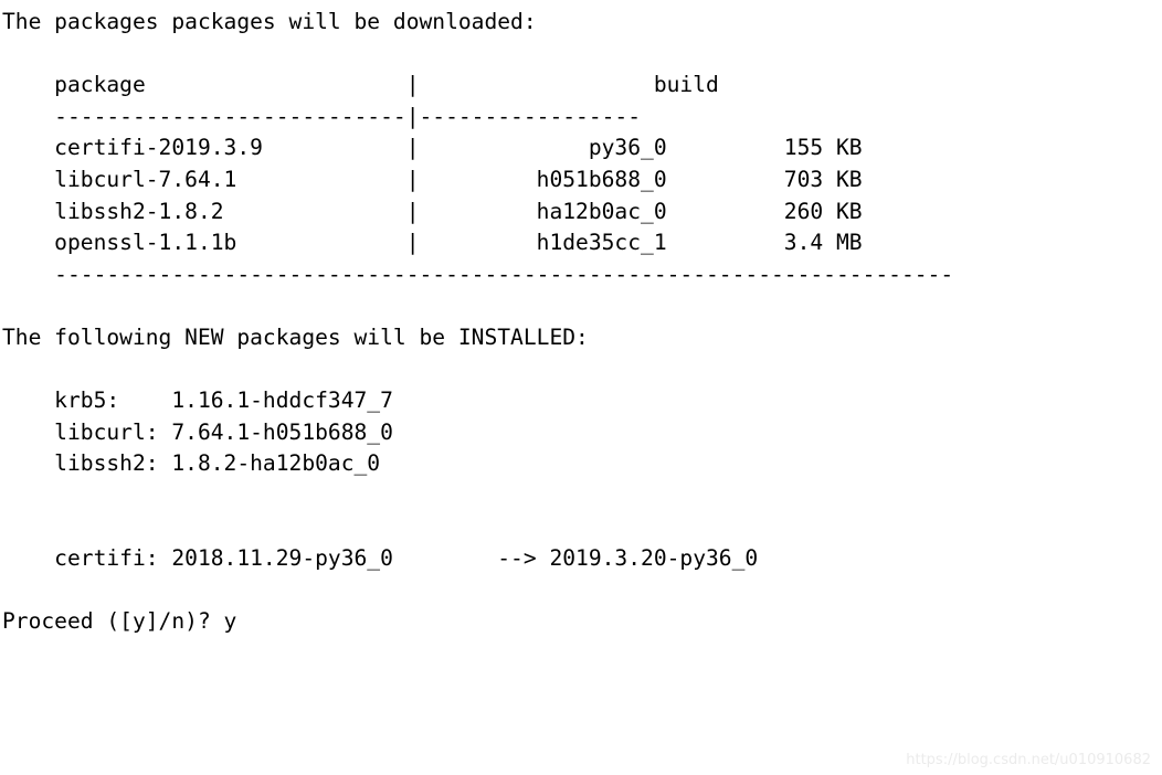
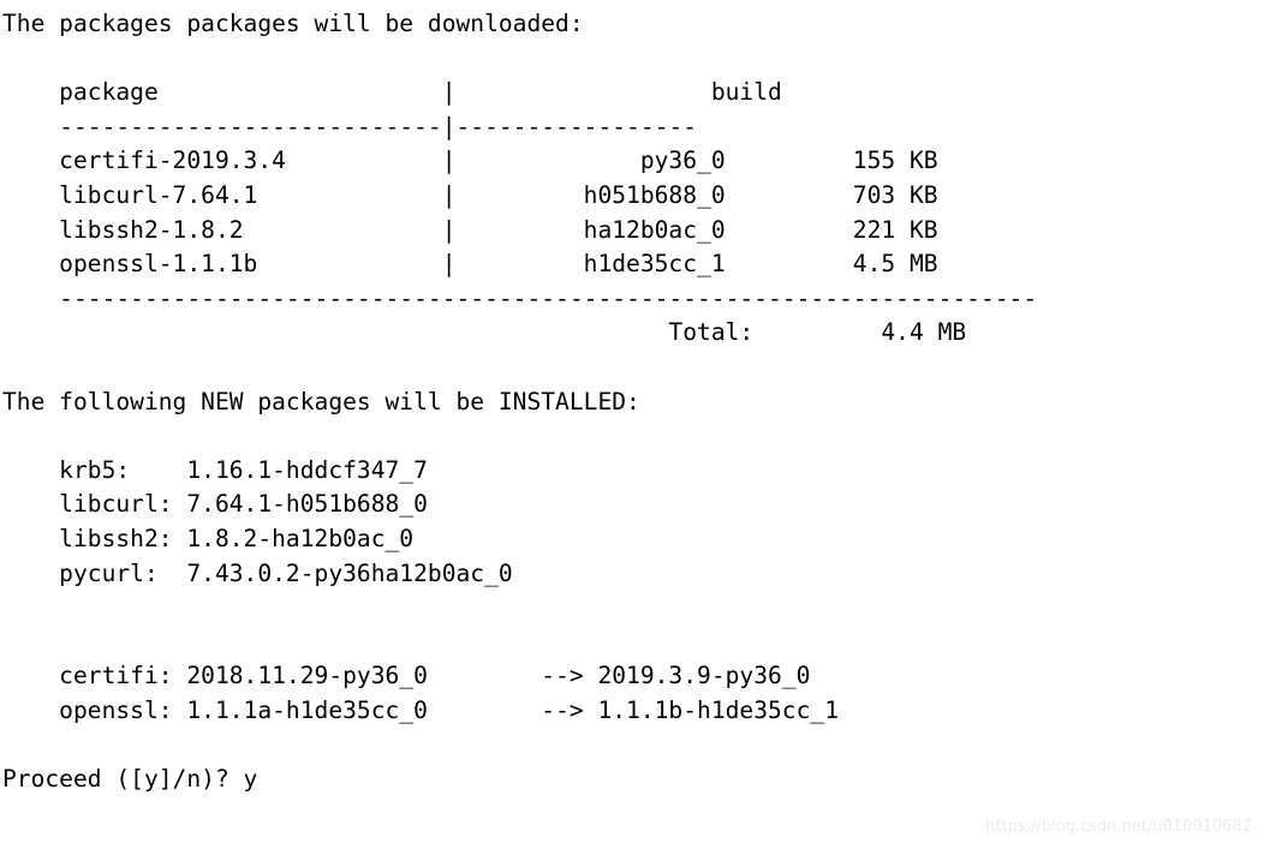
  The packages packages will be downloaded:
  package | build
  ---------------------------|-----------------
- certifi-2019.3.9 | py36_0 155 KB
+ certifi-2019.3.4 | py36_0 155 KB
  libcurl-7.64.1 | h051b688_0 703 KB
- libssh2-1.8.2 | ha12b0ac_0 260 KB
+ libssh2-1.8.2 | ha12b0ac_0 221 KB
- openssl-1.1.1b | h1de35cc_1 3.4 MB
+ openssl-1.1.1b | h1de35cc_1 4.5 MB
  ---------------------------------------------------------------------
+ Total: 4.4 MB
  The following NEW packages will be INSTALLED:
  krb5: 1.16.1-hddcf347_7
  libcurl: 7.64.1-h051b688_0
  libssh2: 1.8.2-ha12b0ac_0
+ pycurl: 7.43.0.2-py36ha12b0ac_0
- certifi: 2018.11.29-py36_0 --> 2019.3.20-py36_0
+ certifi: 2018.11.29-py36_0 --> 2019.3.9-py36_0
+ openssl: 1.1.1a-h1de35cc_0 --> 1.1.1b-h1de35cc_1
  Proceed ([y]/n)? y
